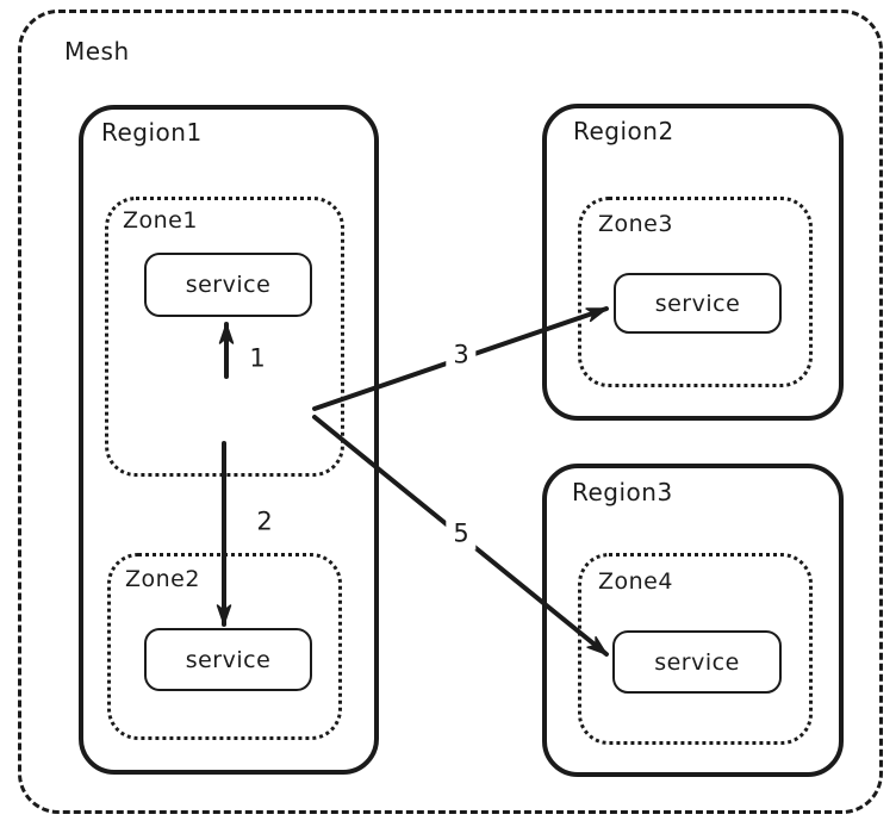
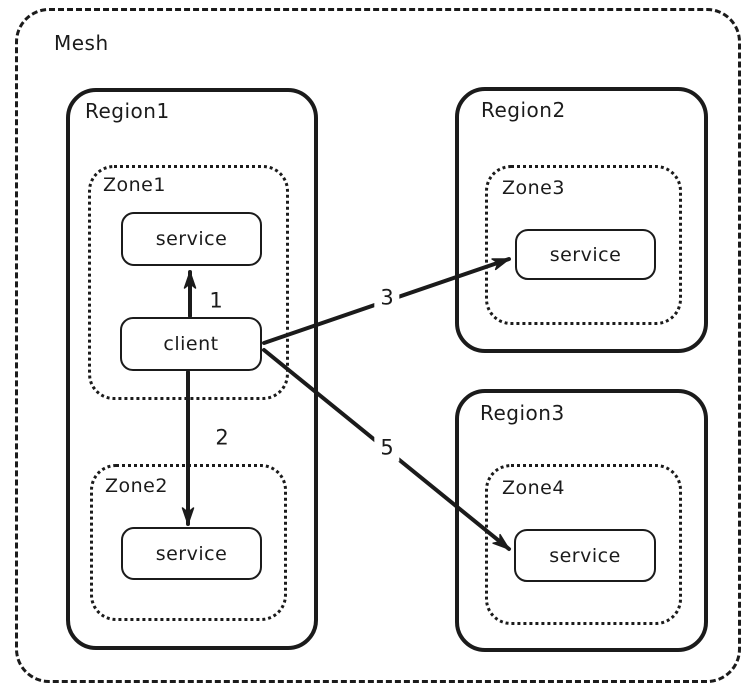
  Mesh
  Region1
  Zone1
  service
+ client
  Zone2
  service
  Region2
  Zone3
  service
  Region3
  Zone4
  service
  1
  2
  3
  5
